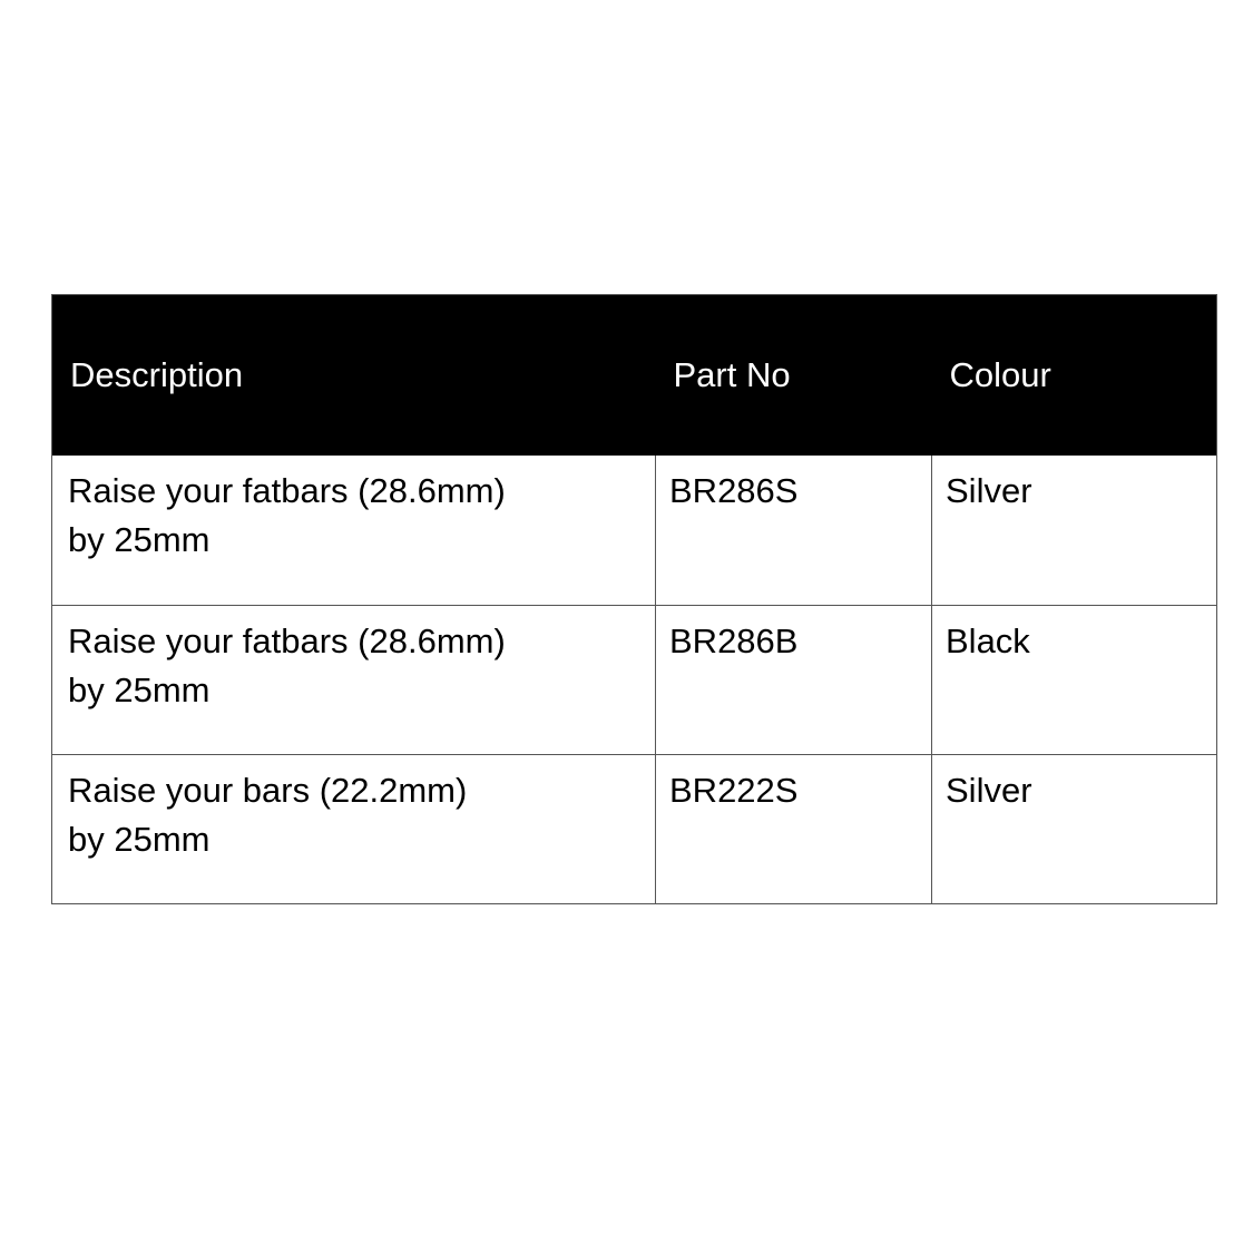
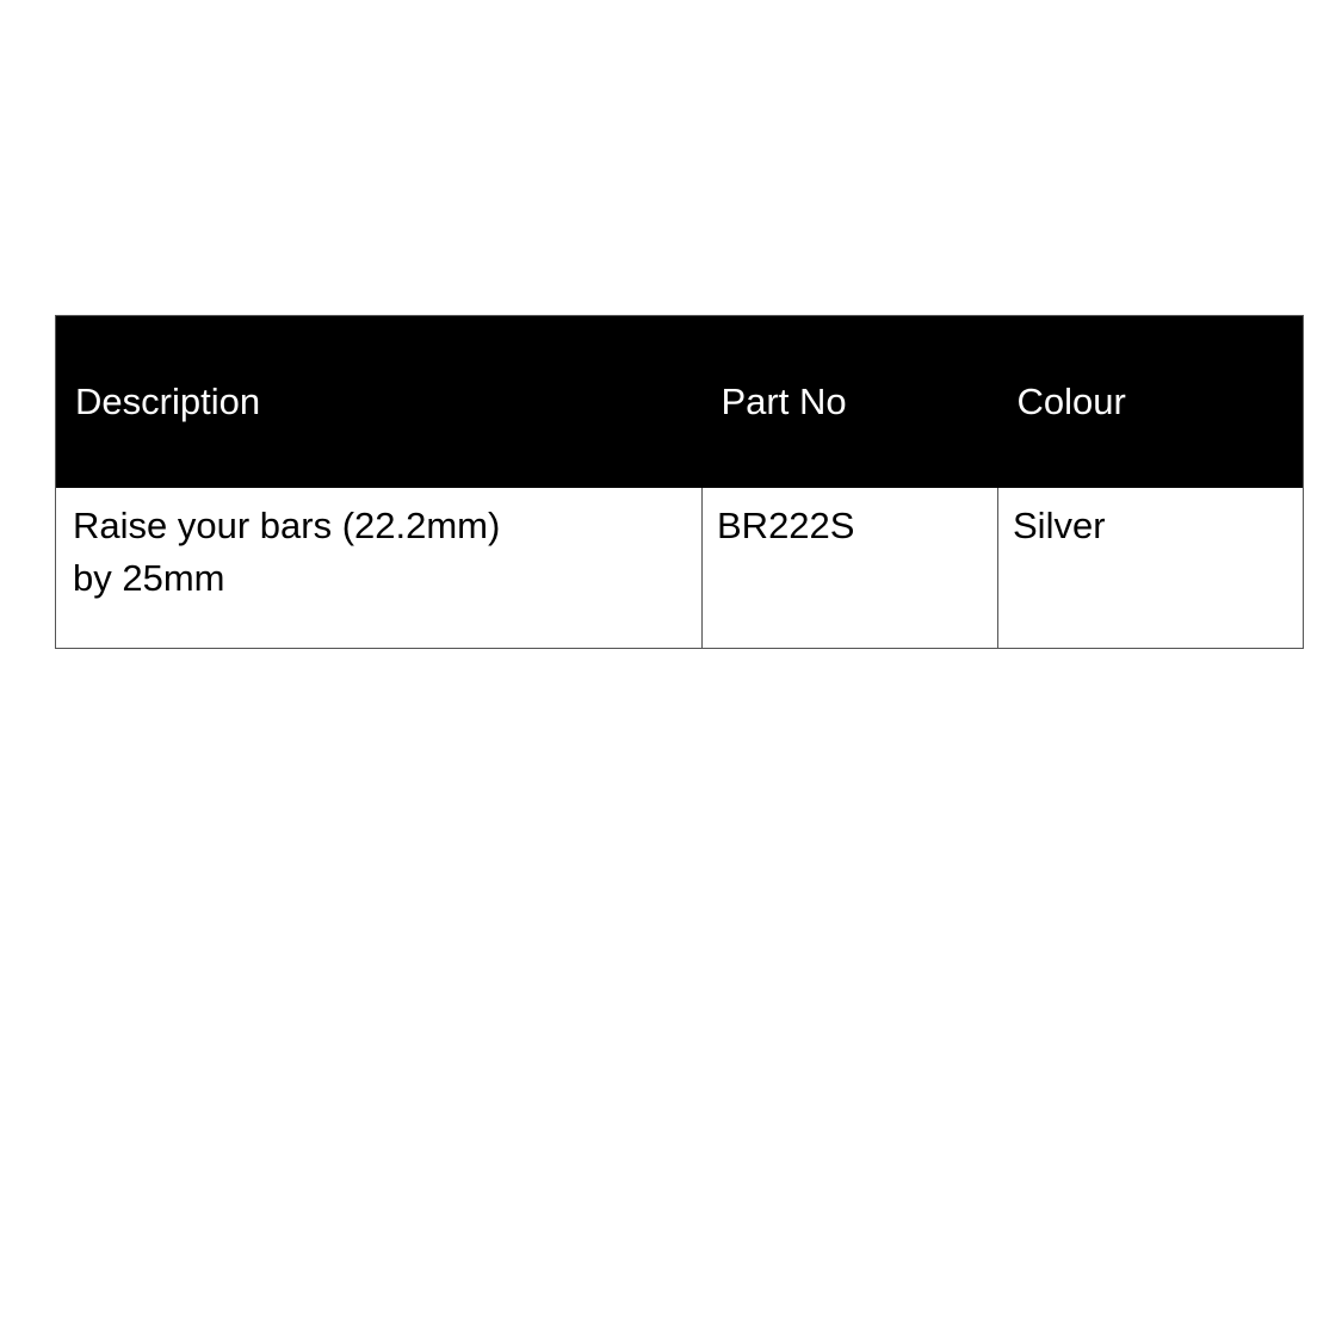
  Description	Part No	Colour
- Raise your fatbars (28.6mm) by 25mm	BR286S	Silver
- Raise your fatbars (28.6mm) by 25mm	BR286B	Black
  Raise your bars (22.2mm) by 25mm	BR222S	Silver
